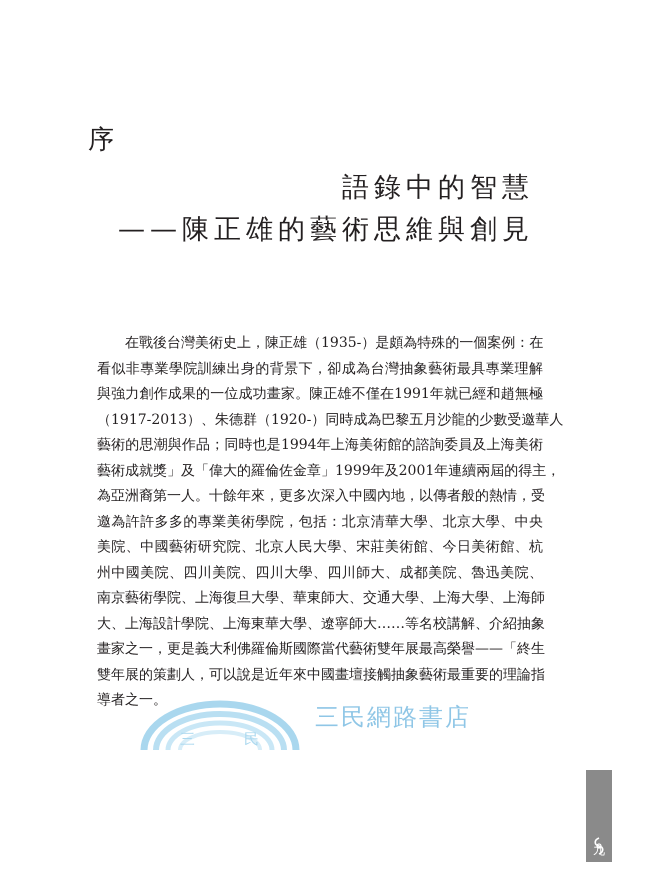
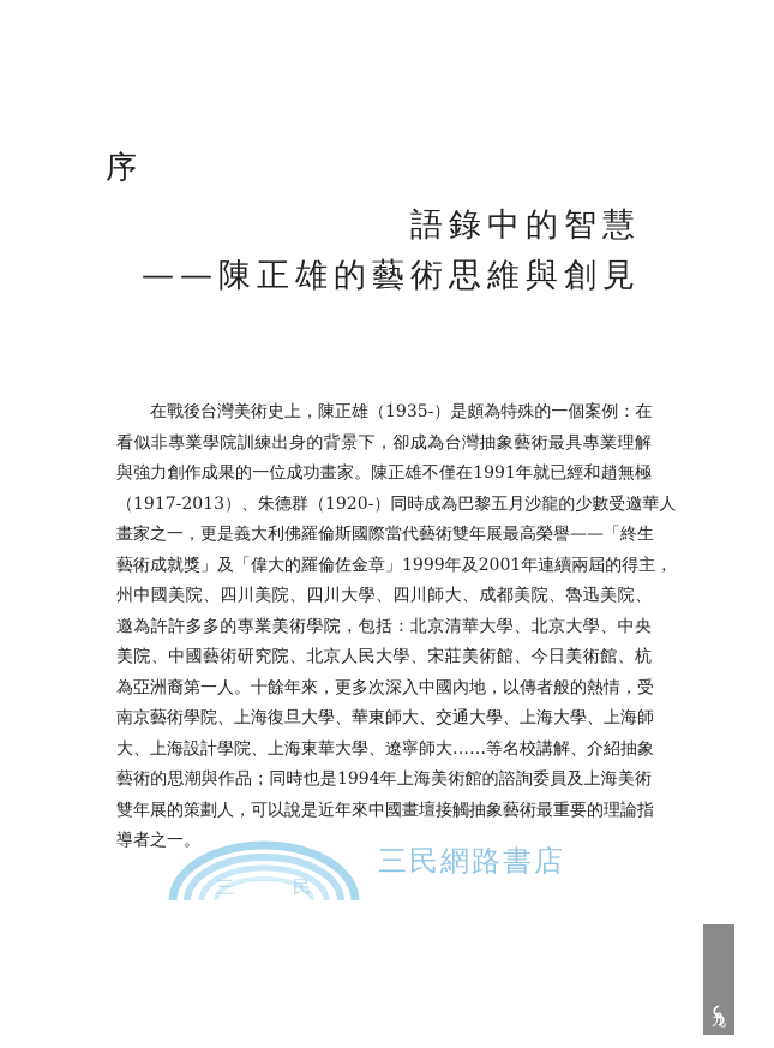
  序
  語錄中的智慧
  ——陳正雄的藝術思維與創見
  在戰後台灣美術史上，陳正雄（1935-）是頗為特殊的一個案例：在
  看似非專業學院訓練出身的背景下，卻成為台灣抽象藝術最具專業理解
  與強力創作成果的一位成功畫家。陳正雄不僅在1991年就已經和趙無極
  （1917-2013）、朱德群（1920-）同時成為巴黎五月沙龍的少數受邀華人
- 藝術的思潮與作品；同時也是1994年上海美術館的諮詢委員及上海美術
+ 畫家之一，更是義大利佛羅倫斯國際當代藝術雙年展最高榮譽——「終生
  藝術成就獎」及「偉大的羅倫佐金章」1999年及2001年連續兩屆的得主，
- 為亞洲裔第一人。十餘年來，更多次深入中國內地，以傳者般的熱情，受
+ 州中國美院、四川美院、四川大學、四川師大、成都美院、魯迅美院、
  邀為許許多多的專業美術學院，包括：北京清華大學、北京大學、中央
  美院、中國藝術研究院、北京人民大學、宋莊美術館、今日美術館、杭
- 州中國美院、四川美院、四川大學、四川師大、成都美院、魯迅美院、
+ 為亞洲裔第一人。十餘年來，更多次深入中國內地，以傳者般的熱情，受
  南京藝術學院、上海復旦大學、華東師大、交通大學、上海大學、上海師
  大、上海設計學院、上海東華大學、遼寧師大……等名校講解、介紹抽象
- 畫家之一，更是義大利佛羅倫斯國際當代藝術雙年展最高榮譽——「終生
+ 藝術的思潮與作品；同時也是1994年上海美術館的諮詢委員及上海美術
  雙年展的策劃人，可以說是近年來中國畫壇接觸抽象藝術最重要的理論指
  導者之一。
  三
  民
  三民網路書店
